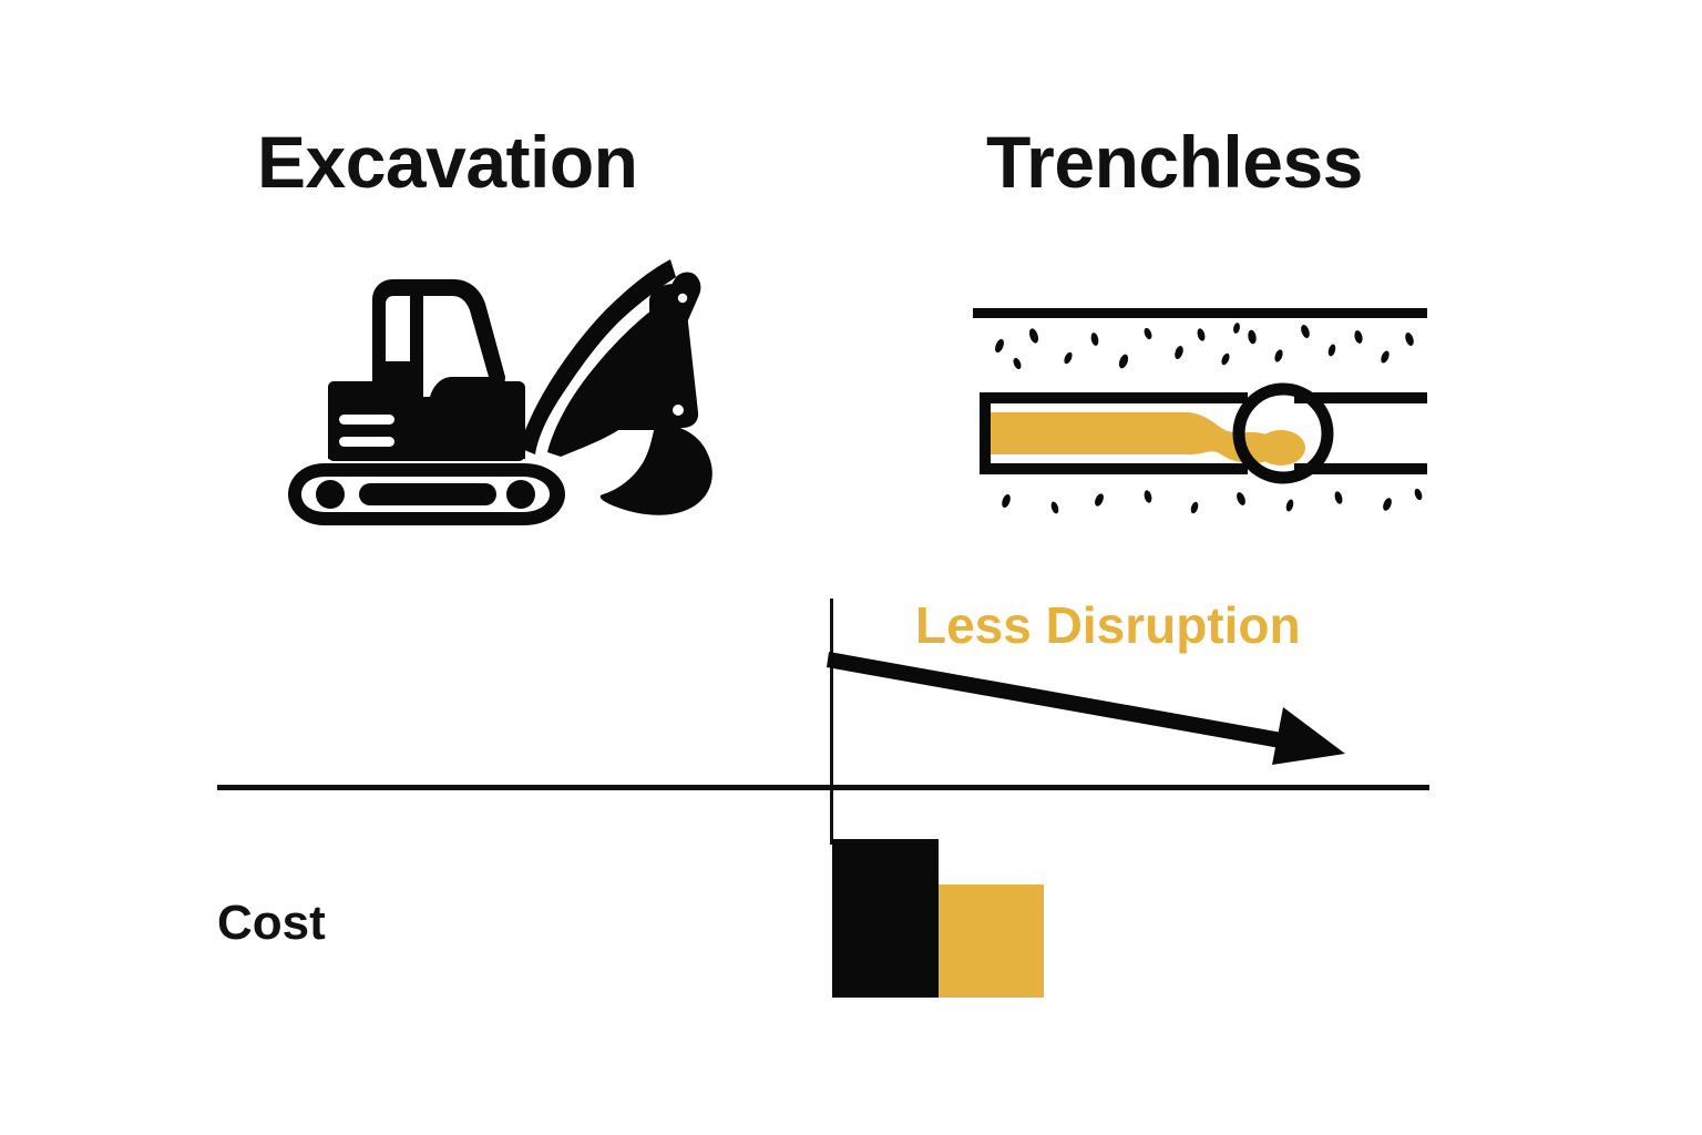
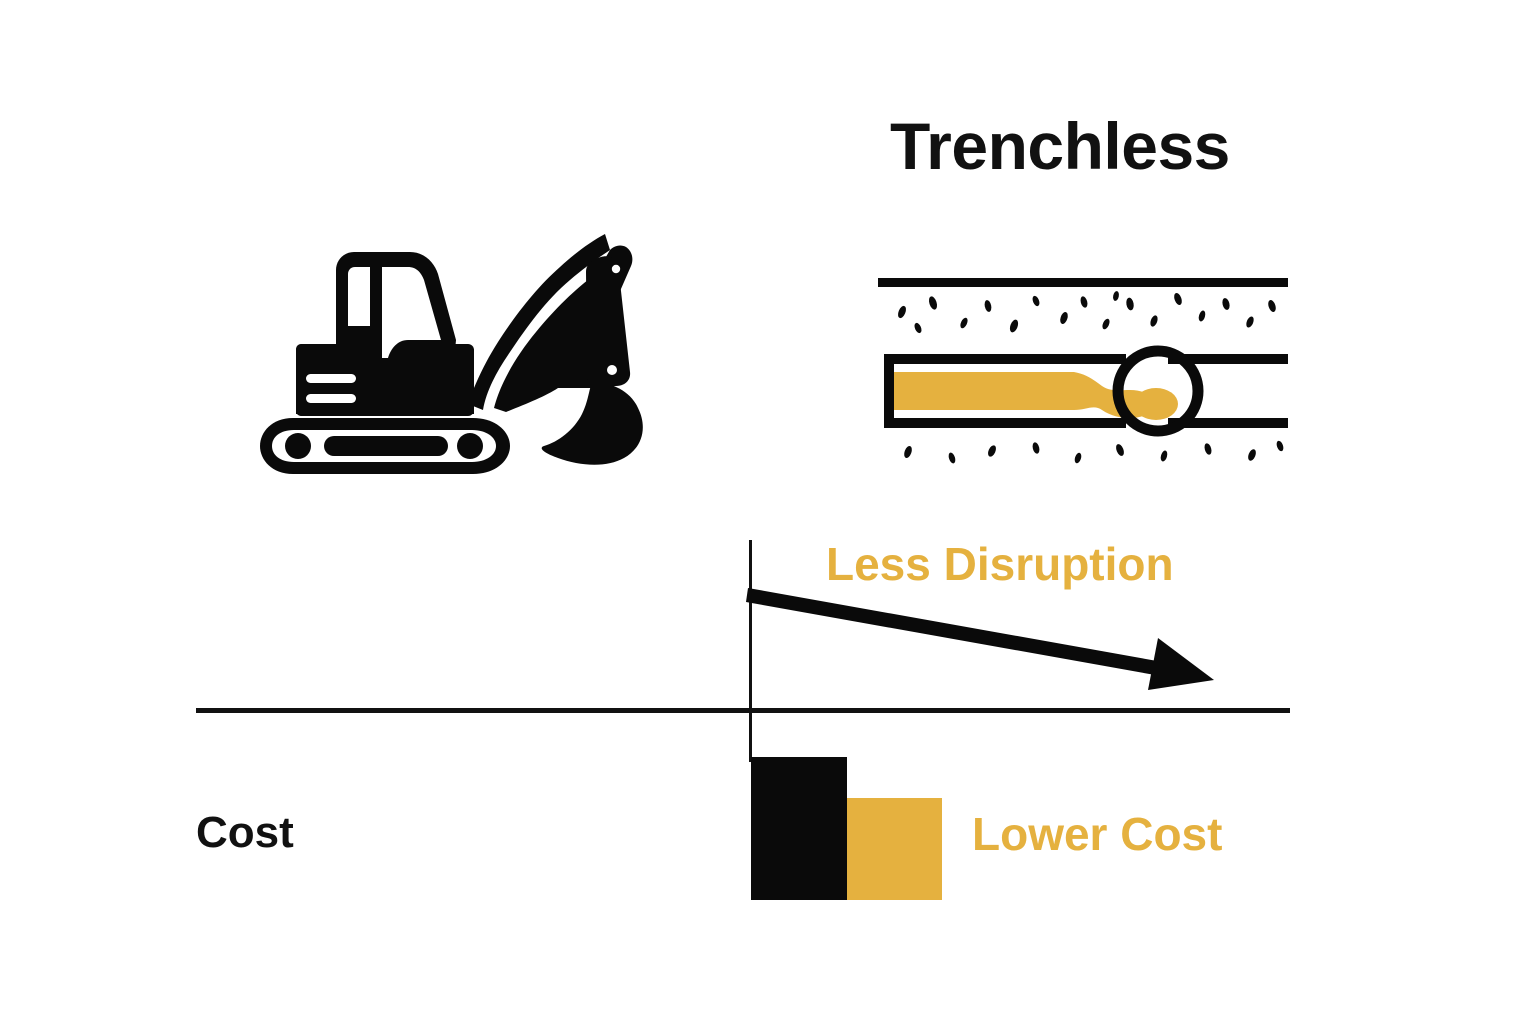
- Excavation
  Trenchless
  Less Disruption
  Cost
+ Lower Cost
